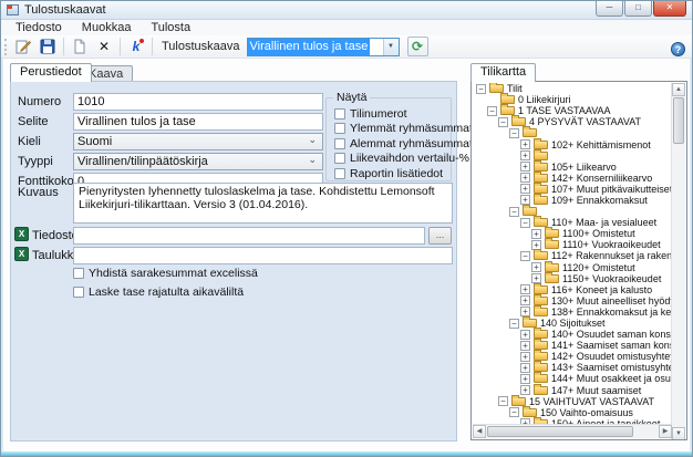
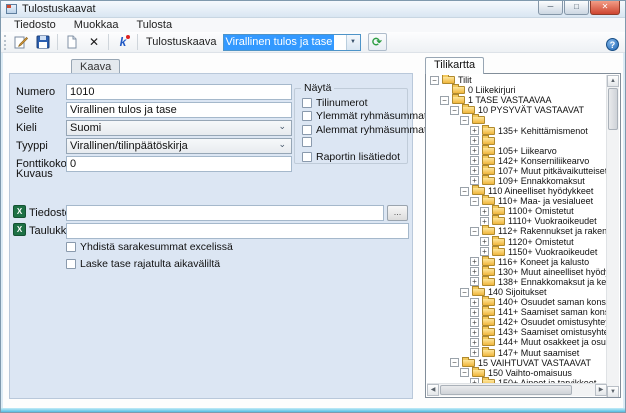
  Tulostuskaavat
  ─
  □
  ✕
  Tiedosto
  Muokkaa
  Tulosta
  ✕
  k
  Tulostuskaava
  Virallinen tulos ja tase
  ⟳
  ?
- Perustiedot
  Kaava
  Numero
  1010
  Selite
  Virallinen tulos ja tase
  Kieli
  Suomi
  Tyyppi
  Virallinen/tilinpäätöskirja
  Fonttikoko
  0
  Näytä
  Tilinumerot
  Ylemmät ryhmäsumma
  Alemmat ryhmäsumma
- Liikevaihdon vertailu-%
  Raportin lisätiedot
  Kuvaus
- Pienyritysten lyhennetty tuloslaskelma ja tase. Kohdistettu Lemonsoft Liikekirjuri-tilikarttaan. Versio 3 (01.04.2016).
  X
  Tiedost
  ...
  X
  Taulukk
  Yhdistä sarakesummat excelissä
  Laske tase rajatulta aikaväliltä
  Tilikartta
  −
  Tilit
  0 Liikekirjuri
  −
  1 TASE VASTAAVAA
  −
- 4 PYSYVÄT VASTAAVAT
+ 10 PYSYVÄT VASTAAVAT
  −
  +
- 102+ Kehittämismenot
+ 135+ Kehittämismenot
  +
  +
  105+ Liikearvo
  +
  142+ Konserniliikearvo
  +
  107+ Muut pitkävaikutteise
  +
  109+ Ennakkomaksut
  −
+ 110 Aineelliset hyödykkeet
  −
  110+ Maa- ja vesialueet
  +
  1100+ Omistetut
  +
  1110+ Vuokraoikeudet
  −
  112+ Rakennukset ja raken
  +
  1120+ Omistetut
  +
  1150+ Vuokraoikeudet
  +
  116+ Koneet ja kalusto
  +
  130+ Muut aineelliset hyöd
  +
  138+ Ennakkomaksut ja ke
  −
  140 Sijoitukset
  +
  +
  +
  +
  +
  144+ Muut osakkeet ja osu
  +
  147+ Muut saamiset
  −
  15 VAIHTUVAT VASTAAVAT
  −
  150 Vaihto-omaisuus
